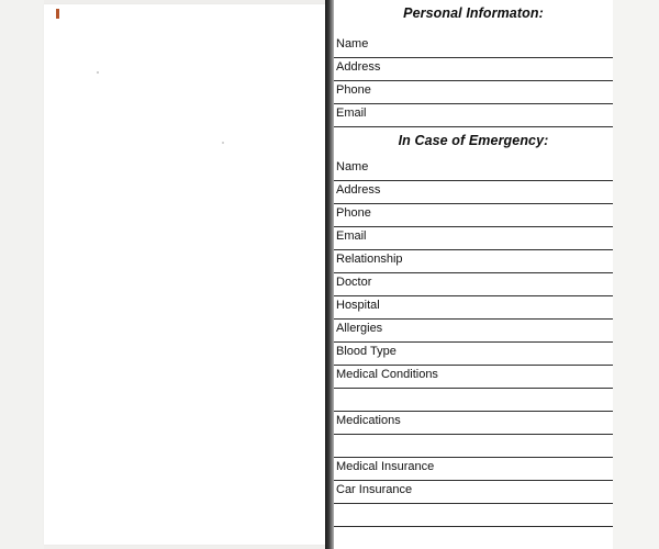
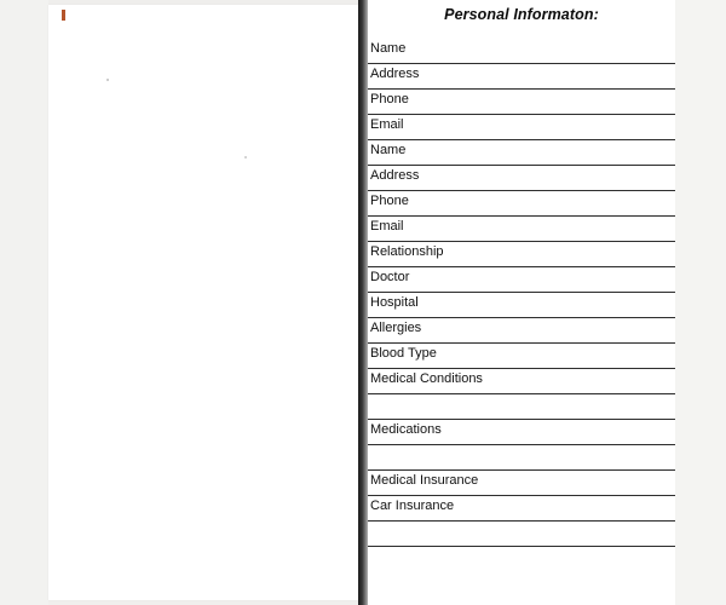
  Personal Informaton:
  Name
  Address
  Phone
  Email
- In Case of Emergency:
  Name
  Address
  Phone
  Email
  Relationship
  Doctor
  Hospital
  Allergies
  Blood Type
  Medical Conditions
  Medications
  Medical Insurance
  Car Insurance
